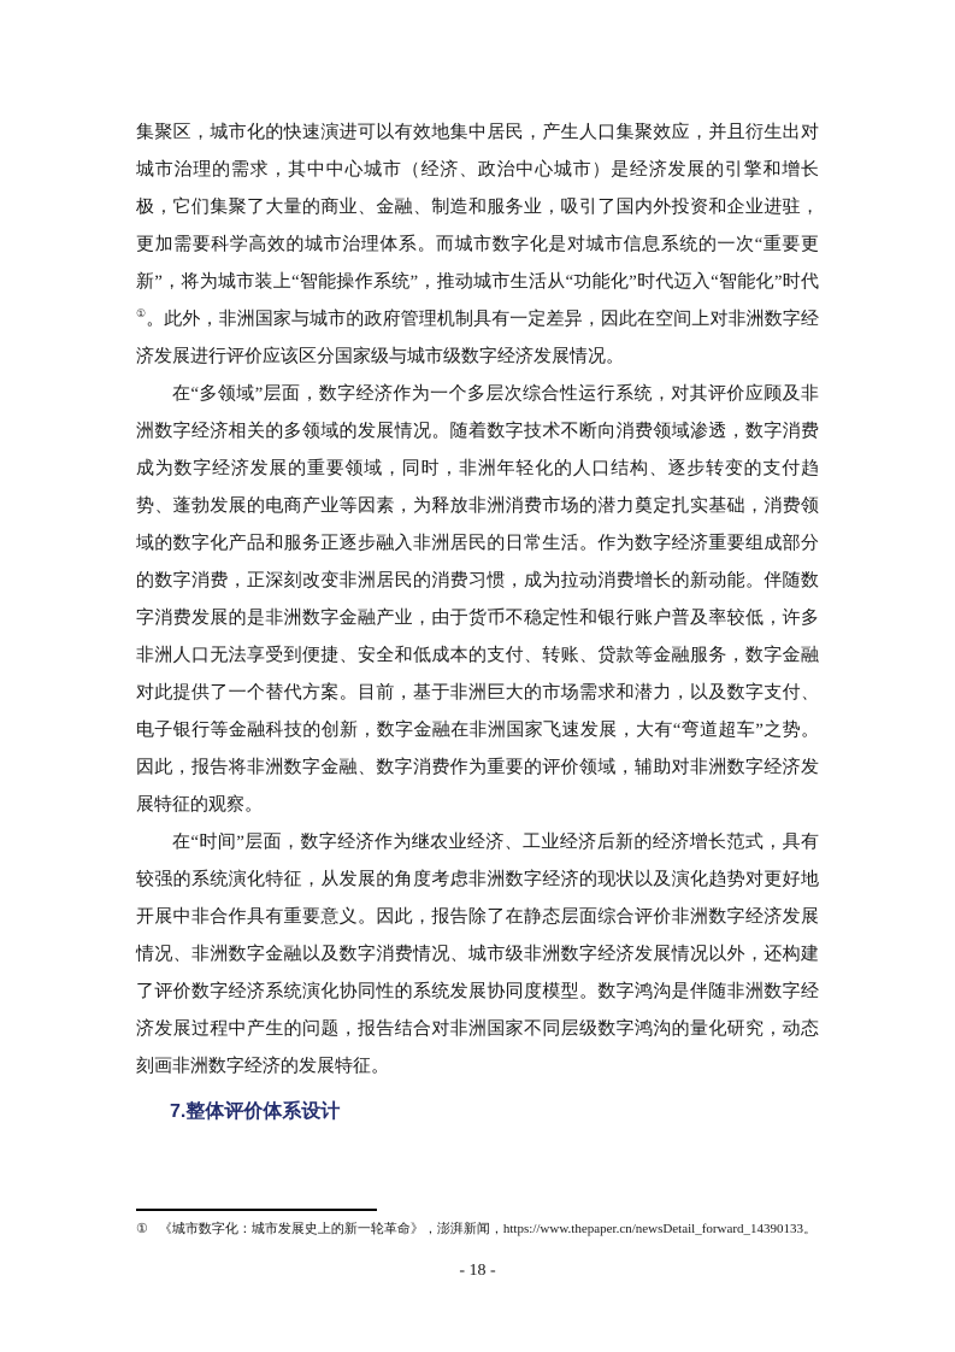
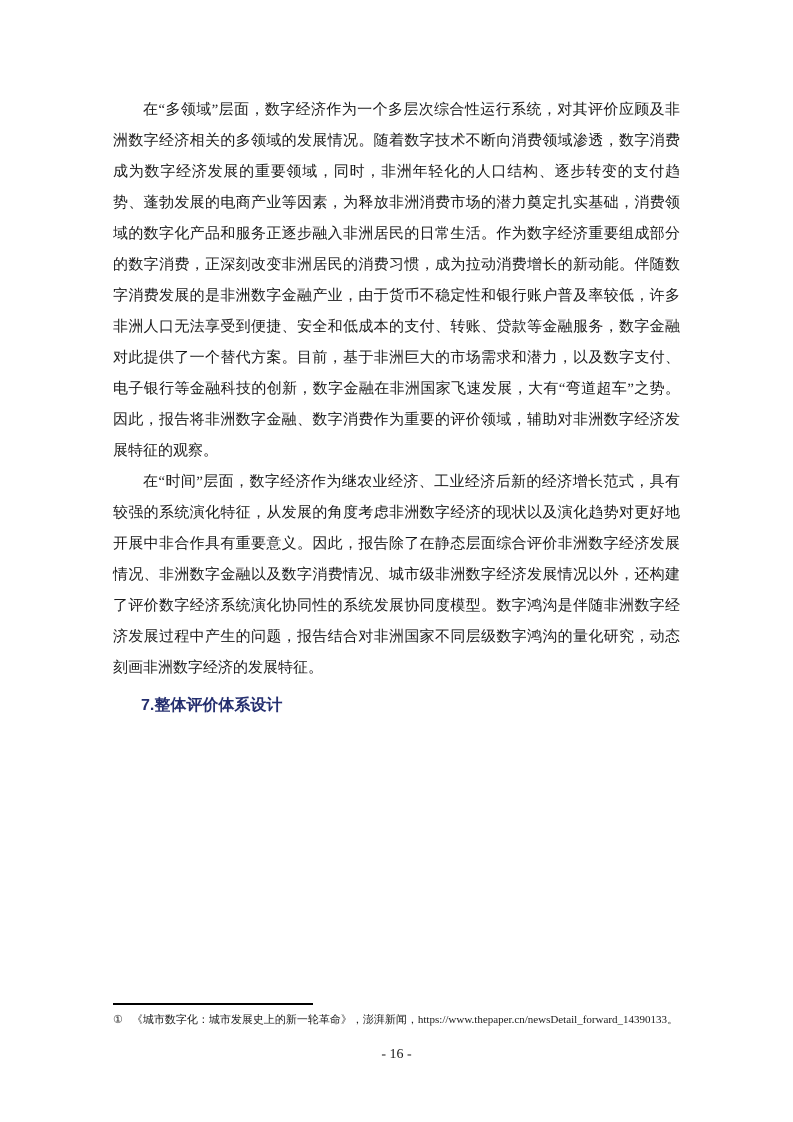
- 集聚区，城市化的快速演进可以有效地集中居民，产生人口集聚效应，并且衍生出对城市治理的需求，其中中心城市（经济、政治中心城市）是经济发展的引擎和增长极，它们集聚了大量的商业、金融、制造和服务业，吸引了国内外投资和企业进驻，更加需要科学高效的城市治理体系。而城市数字化是对城市信息系统的一次“重要更新”，将为城市装上“智能操作系统”，推动城市生活从“功能化”时代迈入“智能化”时代①。此外，非洲国家与城市的政府管理机制具有一定差异，因此在空间上对非洲数字经济发展进行评价应该区分国家级与城市级数字经济发展情况。
  在“多领域”层面，数字经济作为一个多层次综合性运行系统，对其评价应顾及非洲数字经济相关的多领域的发展情况。随着数字技术不断向消费领域渗透，数字消费成为数字经济发展的重要领域，同时，非洲年轻化的人口结构、逐步转变的支付趋势、蓬勃发展的电商产业等因素，为释放非洲消费市场的潜力奠定扎实基础，消费领域的数字化产品和服务正逐步融入非洲居民的日常生活。作为数字经济重要组成部分的数字消费，正深刻改变非洲居民的消费习惯，成为拉动消费增长的新动能。伴随数字消费发展的是非洲数字金融产业，由于货币不稳定性和银行账户普及率较低，许多非洲人口无法享受到便捷、安全和低成本的支付、转账、贷款等金融服务，数字金融对此提供了一个替代方案。目前，基于非洲巨大的市场需求和潜力，以及数字支付、电子银行等金融科技的创新，数字金融在非洲国家飞速发展，大有“弯道超车”之势。因此，报告将非洲数字金融、数字消费作为重要的评价领域，辅助对非洲数字经济发展特征的观察。
  在“时间”层面，数字经济作为继农业经济、工业经济后新的经济增长范式，具有较强的系统演化特征，从发展的角度考虑非洲数字经济的现状以及演化趋势对更好地开展中非合作具有重要意义。因此，报告除了在静态层面综合评价非洲数字经济发展情况、非洲数字金融以及数字消费情况、城市级非洲数字经济发展情况以外，还构建了评价数字经济系统演化协同性的系统发展协同度模型。数字鸿沟是伴随非洲数字经济发展过程中产生的问题，报告结合对非洲国家不同层级数字鸿沟的量化研究，动态刻画非洲数字经济的发展特征。
  7.整体评价体系设计
  ①
  《城市数字化：城市发展史上的新一轮革命》，澎湃新闻，https://www.thepaper.cn/newsDetail_forward_14390133。
- - 18 -
+ - 16 -
